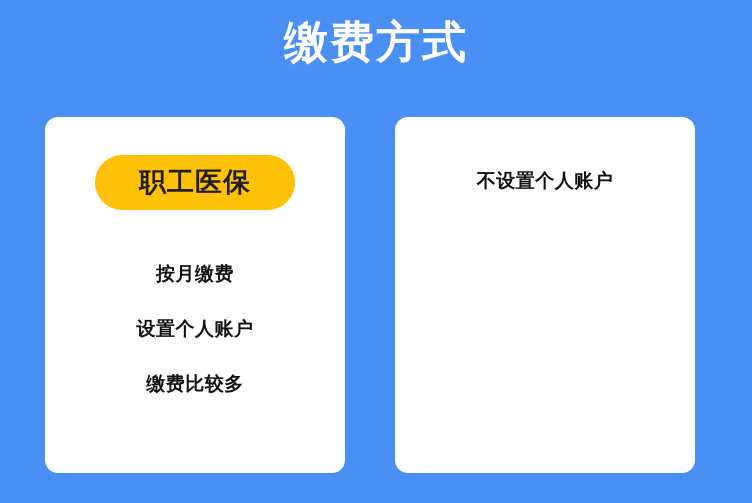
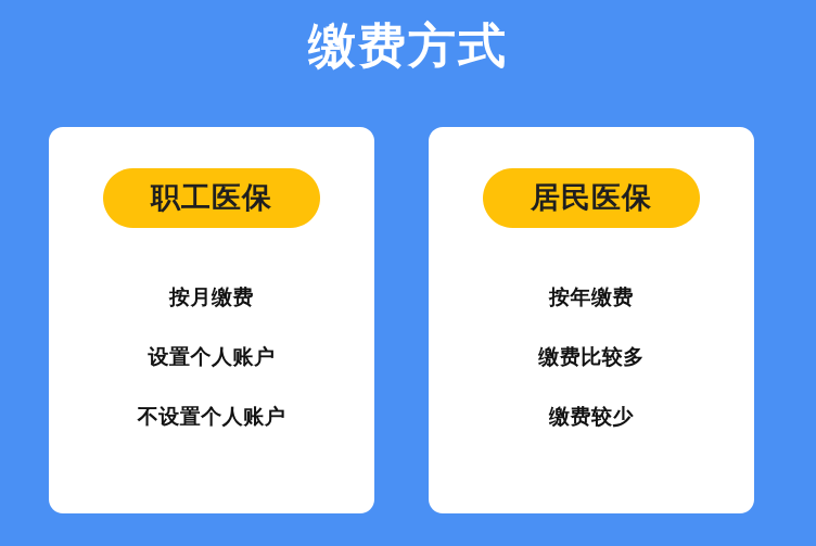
  缴费方式
  职工医保
  按月缴费
  设置个人账户
- 缴费比较多
+ 不设置个人账户
+ 居民医保
+ 按年缴费
- 不设置个人账户
+ 缴费比较多
+ 缴费较少
